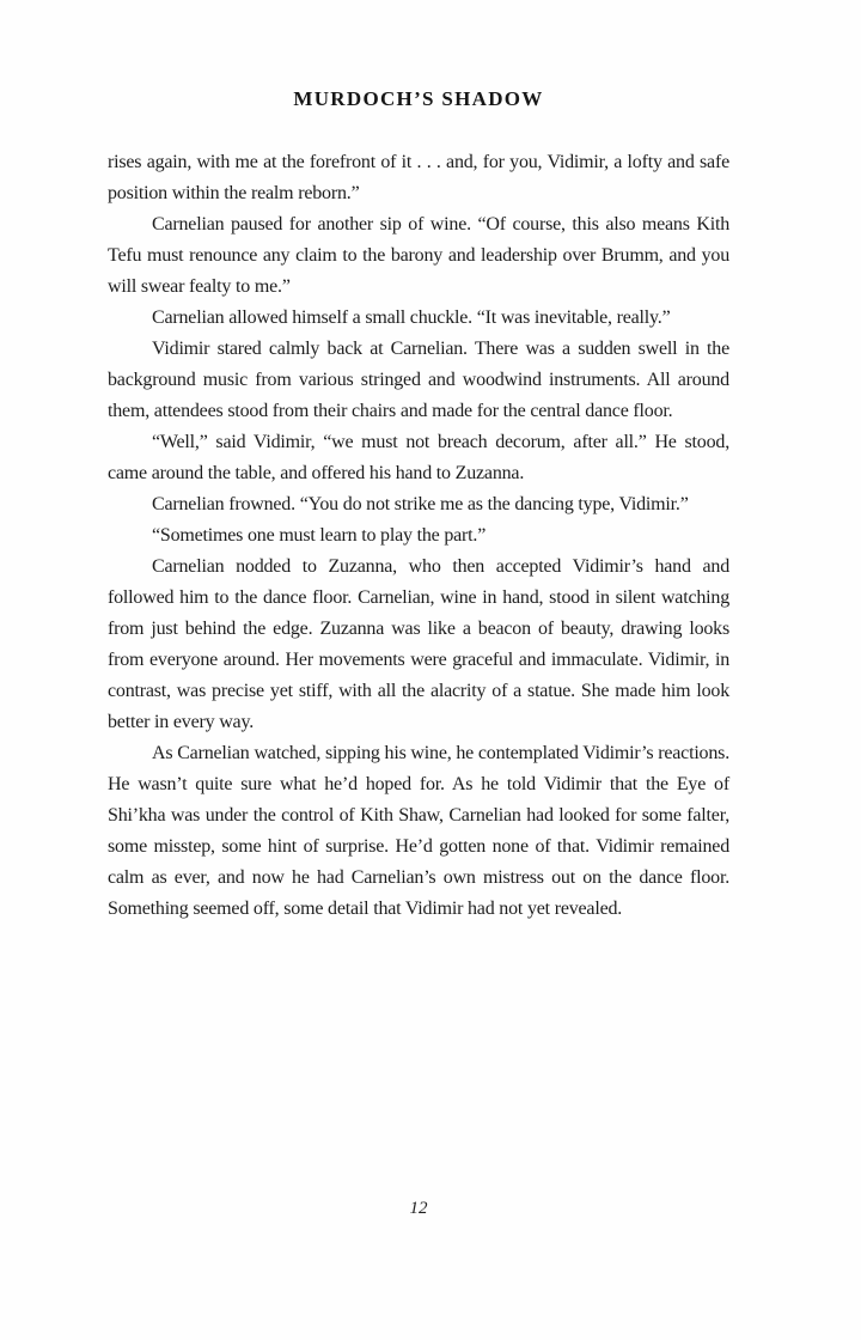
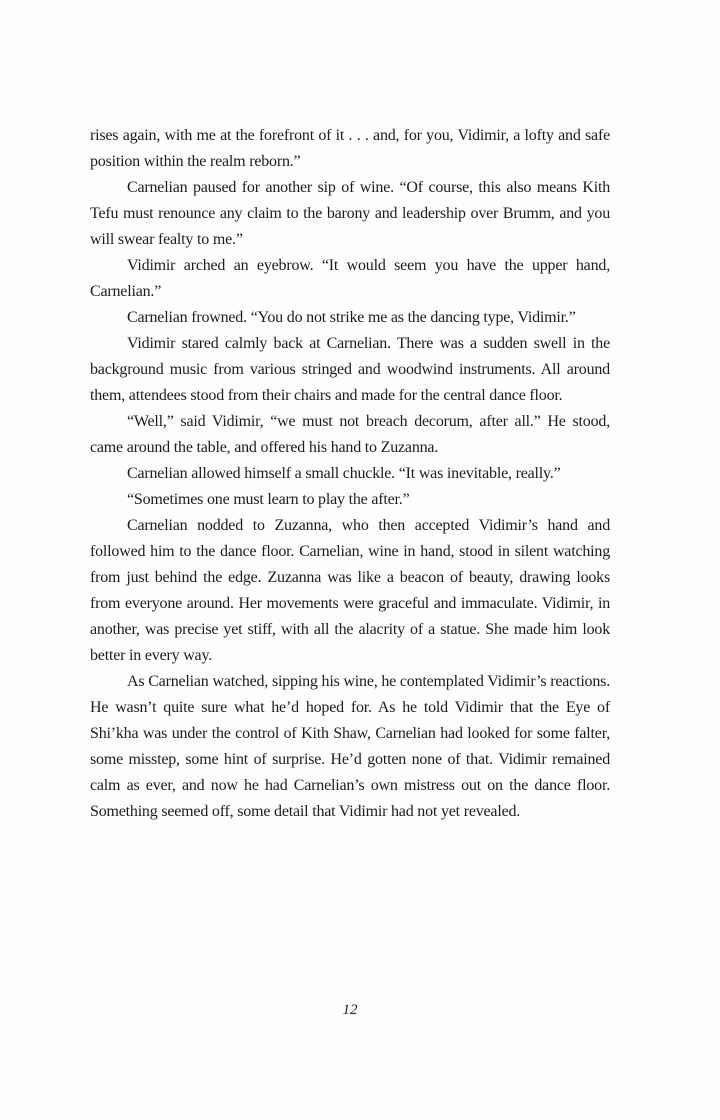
- MURDOCH’S SHADOW
  rises again, with me at the forefront of it . . . and, for you, Vidimir, a lofty and safe position within the realm reborn.”
  Carnelian paused for another sip of wine. “Of course, this also means Kith Tefu must renounce any claim to the barony and leadership over Brumm, and you will swear fealty to me.”
+ Vidimir arched an eyebrow. “It would seem you have the upper hand, Carnelian.”
- Carnelian allowed himself a small chuckle. “It was inevitable, really.”
+ Carnelian frowned. “You do not strike me as the dancing type, Vidimir.”
  Vidimir stared calmly back at Carnelian. There was a sudden swell in the background music from various stringed and woodwind instruments. All around them, attendees stood from their chairs and made for the central dance floor.
  “Well,” said Vidimir, “we must not breach decorum, after all.” He stood, came around the table, and offered his hand to Zuzanna.
- Carnelian frowned. “You do not strike me as the dancing type, Vidimir.”
+ Carnelian allowed himself a small chuckle. “It was inevitable, really.”
- “Sometimes one must learn to play the part.”
+ “Sometimes one must learn to play the after.”
- Carnelian nodded to Zuzanna, who then accepted Vidimir’s hand and followed him to the dance floor. Carnelian, wine in hand, stood in silent watching from just behind the edge. Zuzanna was like a beacon of beauty, drawing looks from everyone around. Her movements were graceful and immaculate. Vidimir, in contrast, was precise yet stiff, with all the alacrity of a statue. She made him look better in every way.
+ Carnelian nodded to Zuzanna, who then accepted Vidimir’s hand and followed him to the dance floor. Carnelian, wine in hand, stood in silent watching from just behind the edge. Zuzanna was like a beacon of beauty, drawing looks from everyone around. Her movements were graceful and immaculate. Vidimir, in another, was precise yet stiff, with all the alacrity of a statue. She made him look better in every way.
  As Carnelian watched, sipping his wine, he contemplated Vidimir’s reactions. He wasn’t quite sure what he’d hoped for. As he told Vidimir that the Eye of Shi’kha was under the control of Kith Shaw, Carnelian had looked for some falter, some misstep, some hint of surprise. He’d gotten none of that. Vidimir remained calm as ever, and now he had Carnelian’s own mistress out on the dance floor. Something seemed off, some detail that Vidimir had not yet revealed.
  12
